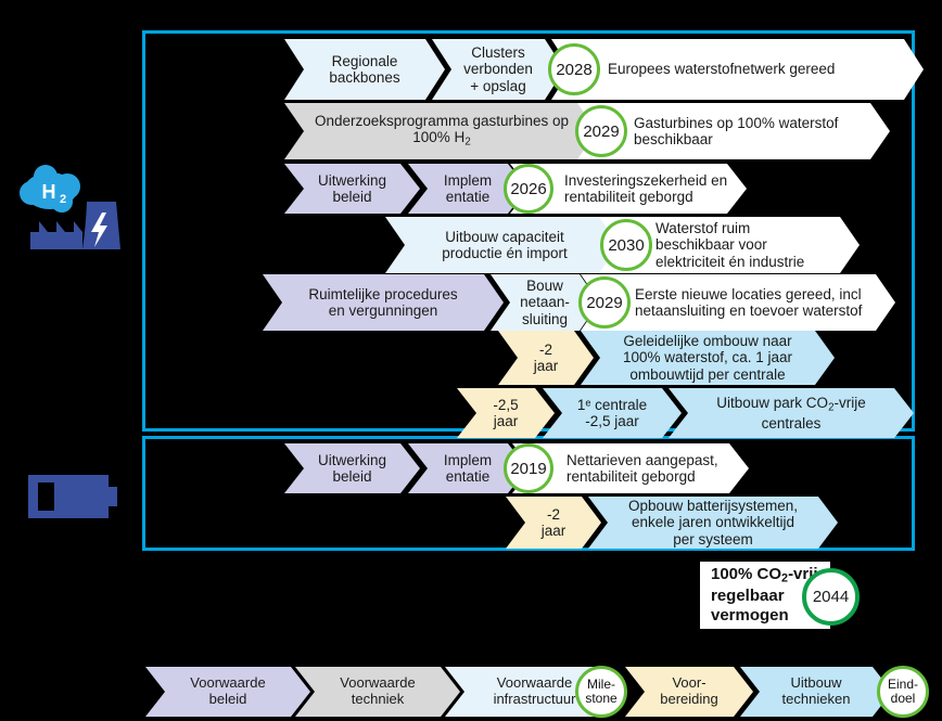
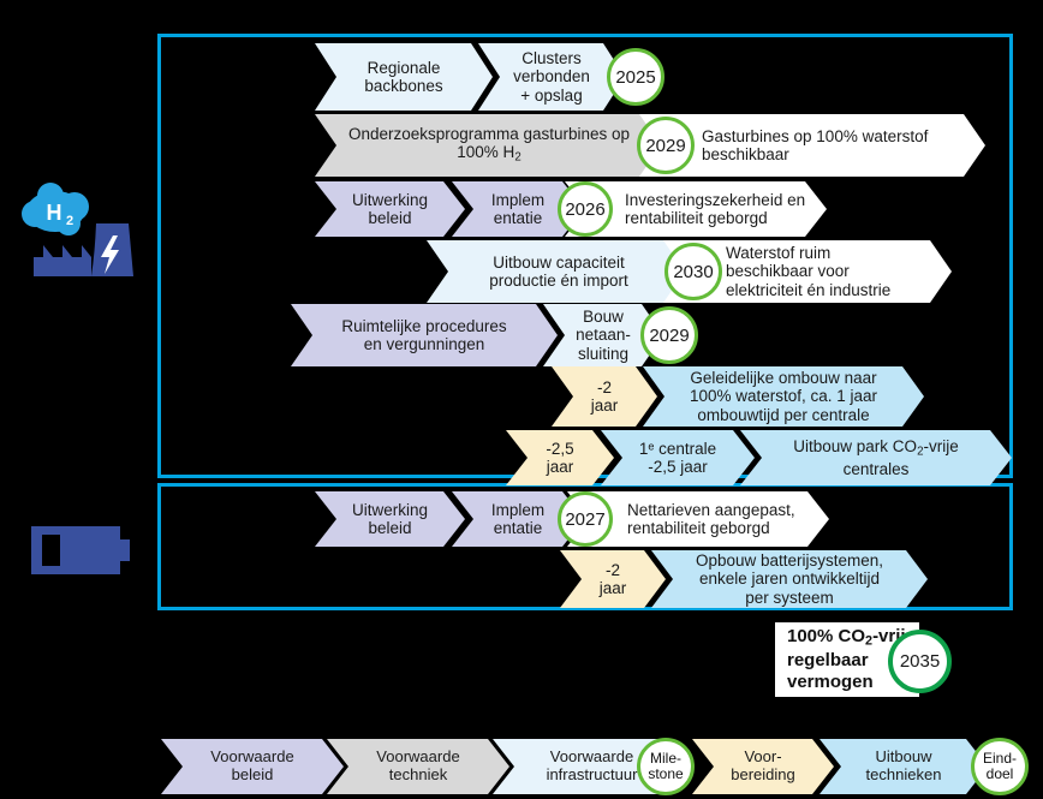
  H
  2
  Regionale
  backbones
  Clusters
  verbonden
  + opslag
- Europees waterstofnetwerk gereed
- 2028
+ 2025
  Onderzoeksprogramma gasturbines op
  100% H2
  Gasturbines op 100% waterstof
  beschikbaar
  2029
  Uitwerking
  beleid
  Implem
  entatie
  Investeringszekerheid en
  rentabiliteit geborgd
  2026
  Uitbouw capaciteit
  productie én import
  Waterstof ruim
  beschikbaar voor
  elektriciteit én industrie
  2030
  Ruimtelijke procedures
  en vergunningen
  Bouw
  netaan-
  sluiting
- Eerste nieuwe locaties gereed, incl
- netaansluiting en toevoer waterstof
  2029
  -2
  jaar
  Geleidelijke ombouw naar
  100% waterstof, ca. 1 jaar
  ombouwtijd per centrale
  -2,5
  jaar
  1ᵉ centrale
  -2,5 jaar
  Uitbouw park CO2-vrije
  centrales
  Uitwerking
  beleid
  Implem
  entatie
  Nettarieven aangepast,
  rentabiliteit geborgd
- 2019
+ 2027
  -2
  jaar
  Opbouw batterijsystemen,
  enkele jaren ontwikkeltijd
  per systeem
  100% CO2-vri
  regelbaar
  vermogen
- 2044
+ 2035
  Voorwaarde
  beleid
  Voorwaarde
  techniek
  Voorwaarde
  infrastructuur
  Mile-
  stone
  Voor-
  bereiding
  Uitbouw
  technieken
  Eind-
  doel
